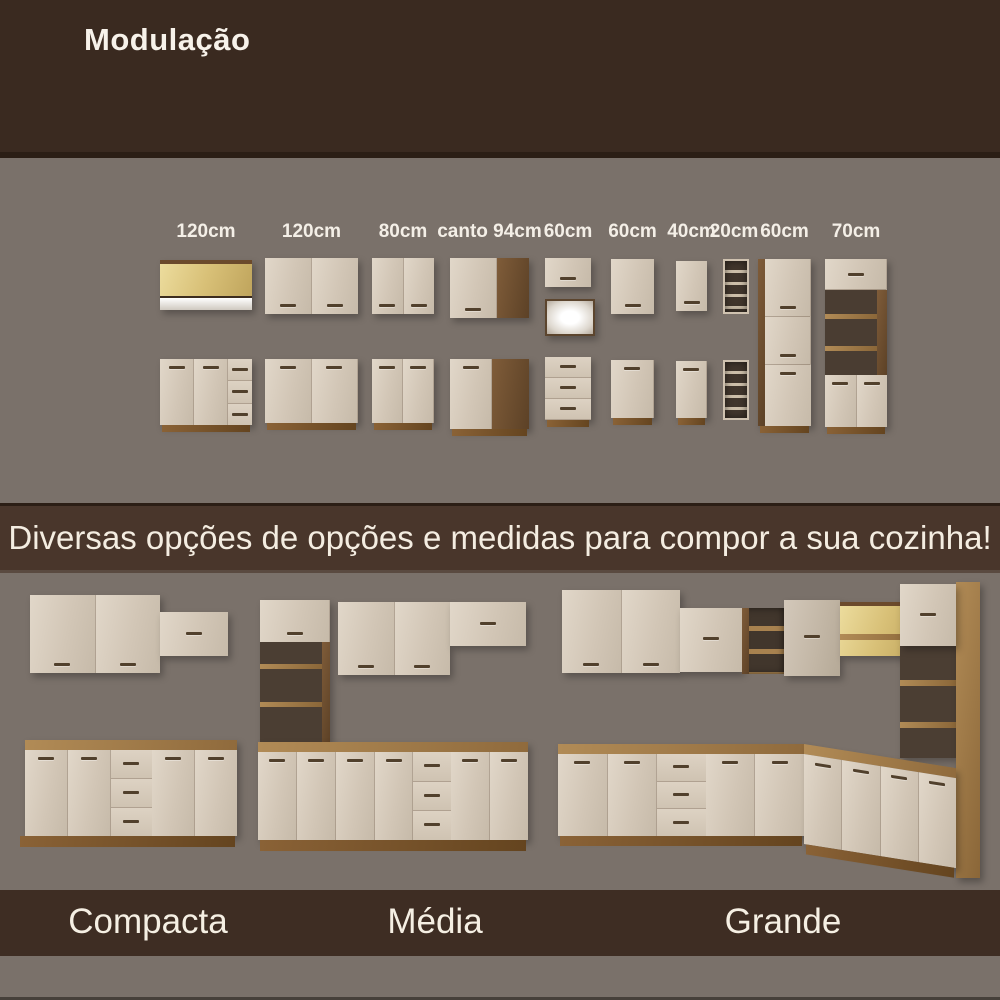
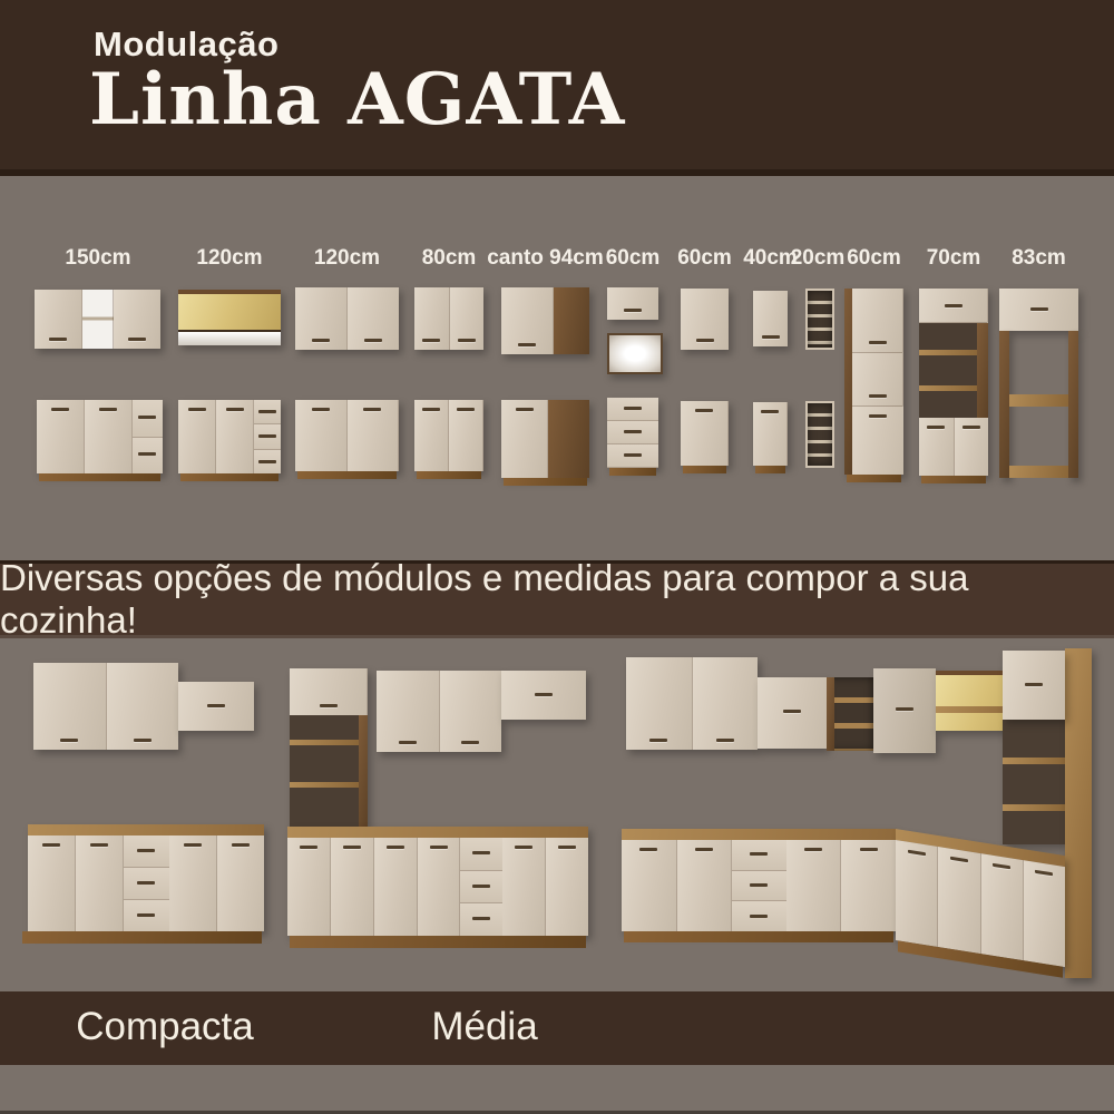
  Modulação
+ Linha AGATA
+ 150cm
  120cm
  120cm
  80cm
  canto 94cm
  60cm
  60cm
  40cm
  20cm
  60cm
  70cm
+ 83cm
- Diversas opções de opções e medidas para compor a sua cozinha!
+ Diversas opções de módulos e medidas para compor a sua cozinha!
  Compacta
  Média
- Grande
